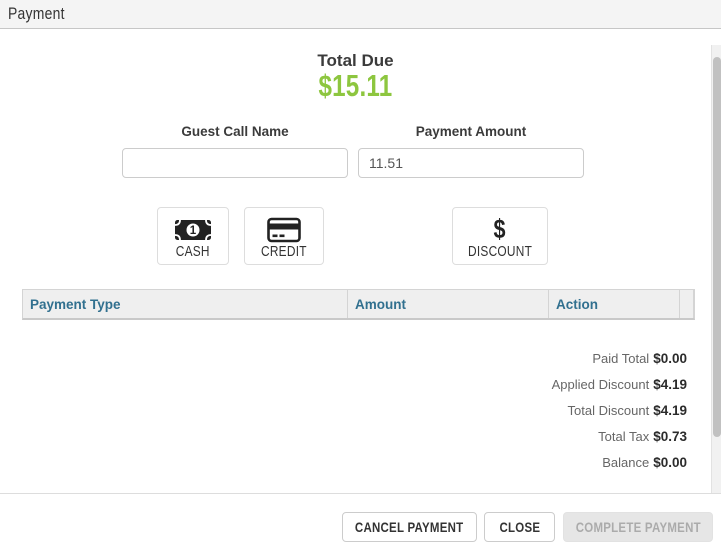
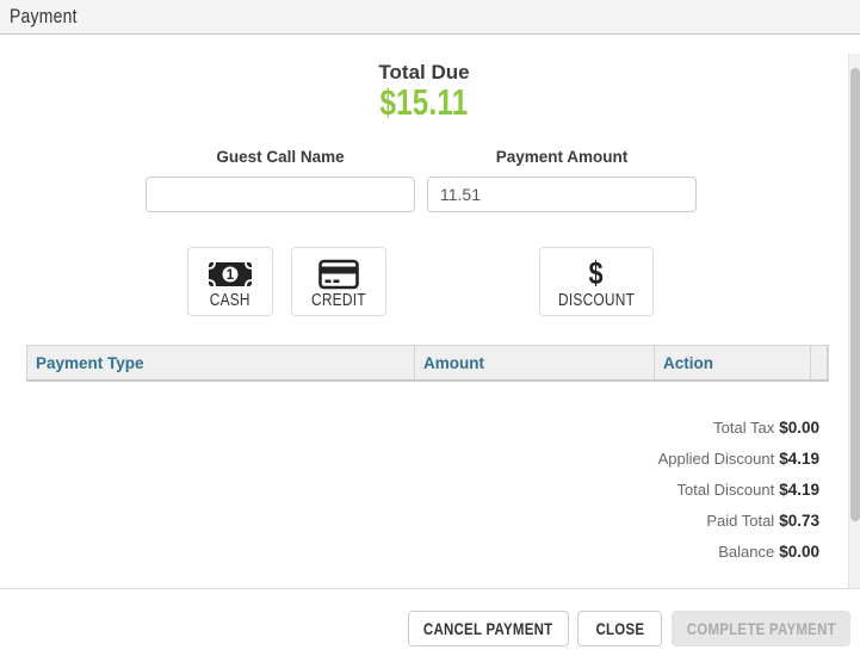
  Payment
  Total Due
  $15.11
  Guest Call Name
  Payment Amount
  11.51
  1
  CASH
  CREDIT
  $
  DISCOUNT
  Payment Type
  Amount
  Action
- Paid Total $0.00
+ Total Tax $0.00
  Applied Discount $4.19
  Total Discount $4.19
- Total Tax $0.73
+ Paid Total $0.73
  Balance $0.00
  CANCEL PAYMENT
  CLOSE
  COMPLETE PAYMENT
